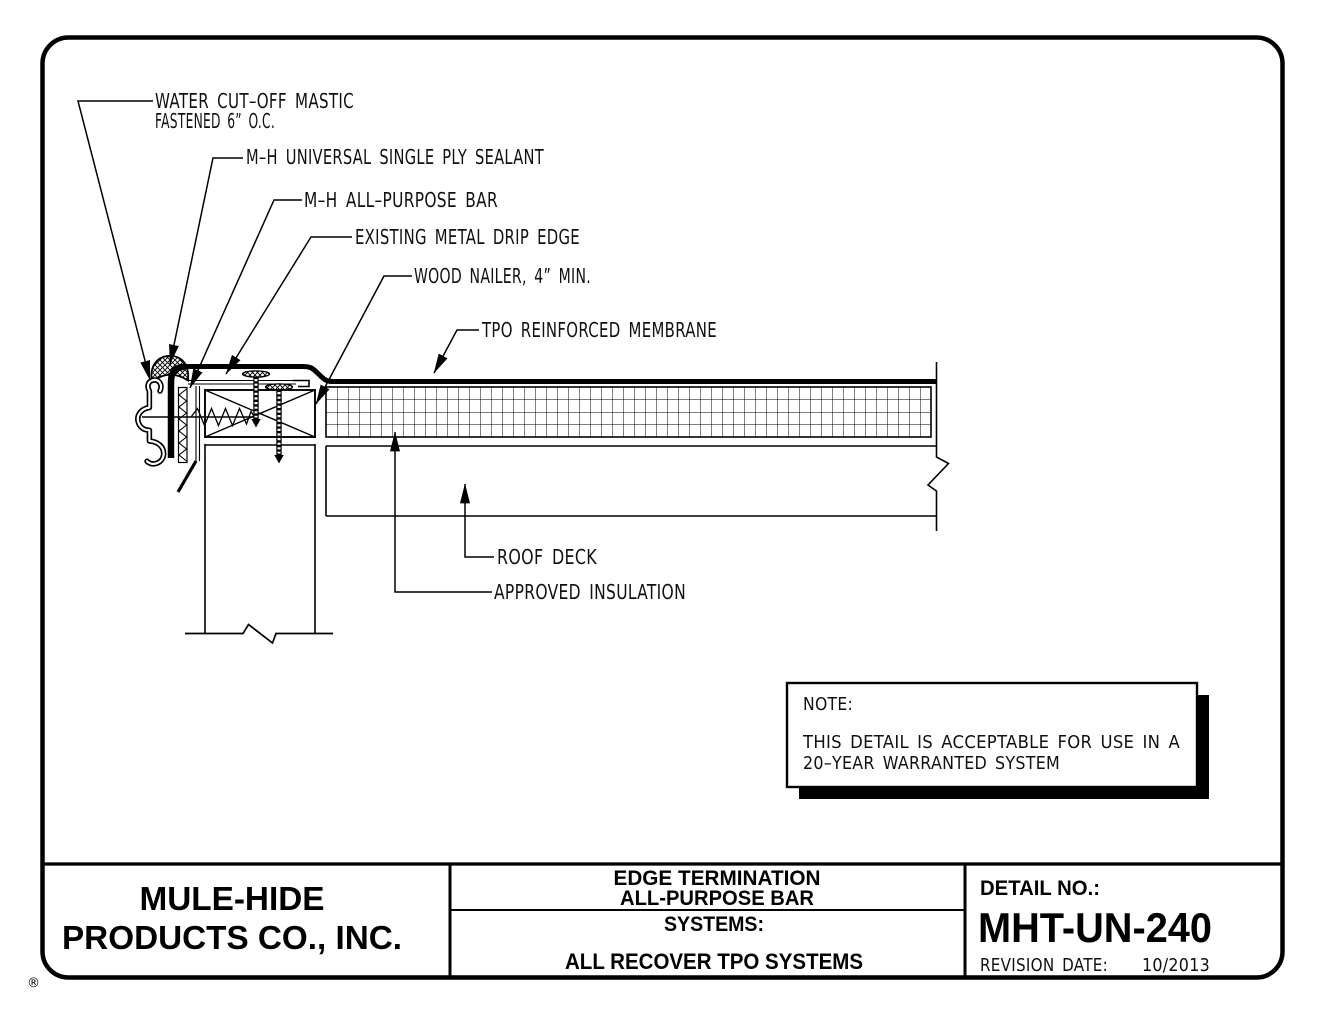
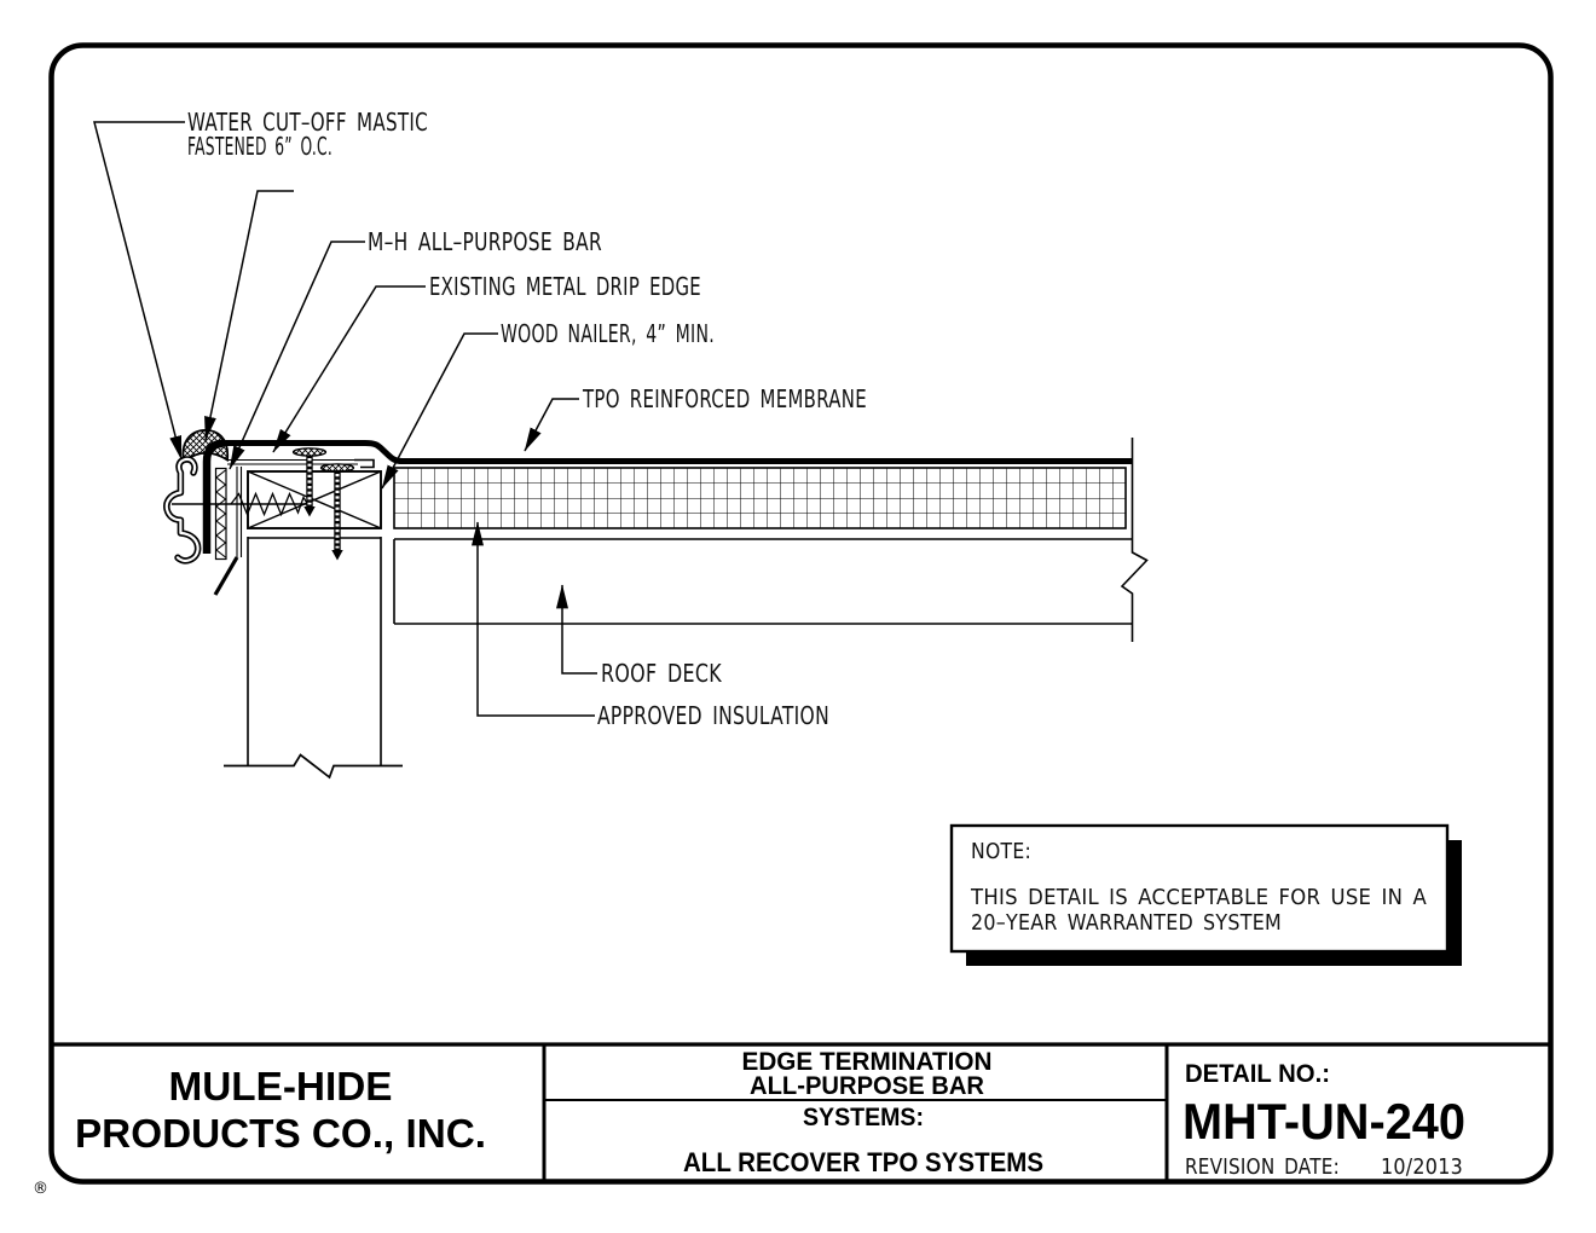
  WATER CUT–OFF MASTIC
  FASTENED 6” O.C.
- M–H UNIVERSAL SINGLE PLY SEALANT
  M–H ALL–PURPOSE BAR
  EXISTING METAL DRIP EDGE
  WOOD NAILER, 4” MIN.
  TPO REINFORCED MEMBRANE
  ROOF DECK
  APPROVED INSULATION
  NOTE:
  THIS DETAIL IS ACCEPTABLE FOR USE IN A
  20–YEAR WARRANTED SYSTEM
  MULE-HIDE
  PRODUCTS CO., INC.
  EDGE TERMINATION
  ALL-PURPOSE BAR
  SYSTEMS:
  ALL RECOVER TPO SYSTEMS
  DETAIL NO.:
  MHT-UN-240
  REVISION DATE:
  10/2013
  ®
